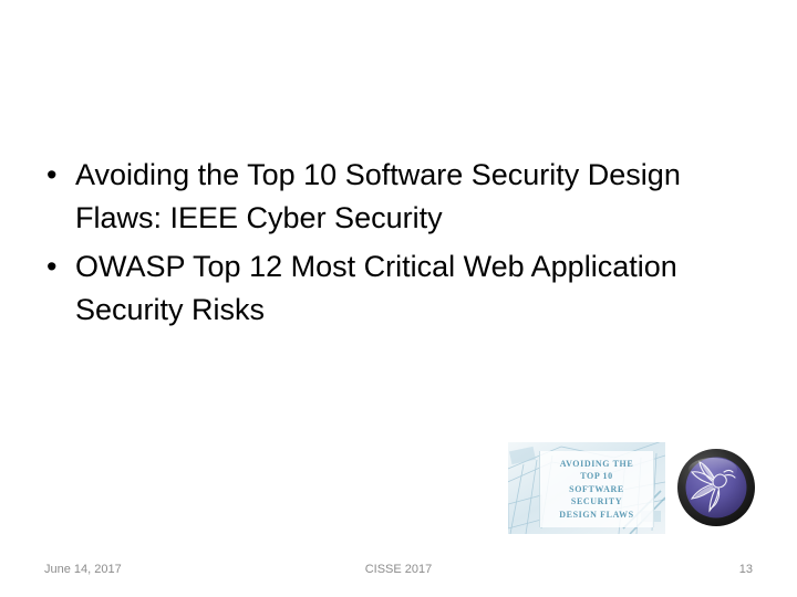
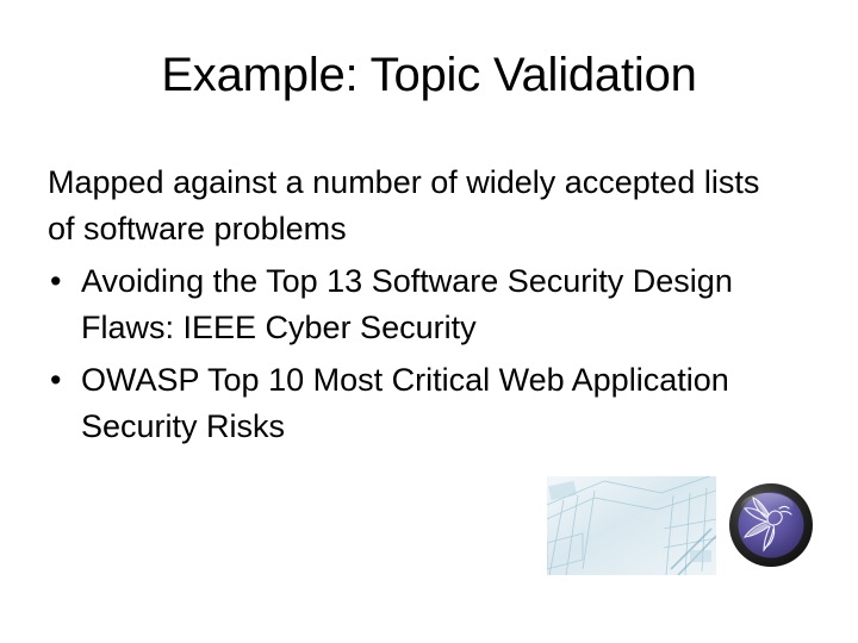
+ Example: Topic Validation
+ Mapped against a number of widely accepted lists of software problems
  •
- Avoiding the Top 10 Software Security Design Flaws: IEEE Cyber Security
+ Avoiding the Top 13 Software Security Design Flaws: IEEE Cyber Security
  •
- OWASP Top 12 Most Critical Web Application Security Risks
+ OWASP Top 10 Most Critical Web Application Security Risks
- AVOIDING THE
- TOP 10
- SOFTWARE
- SECURITY
- DESIGN FLAWS
- June 14, 2017
- CISSE 2017
- 13
